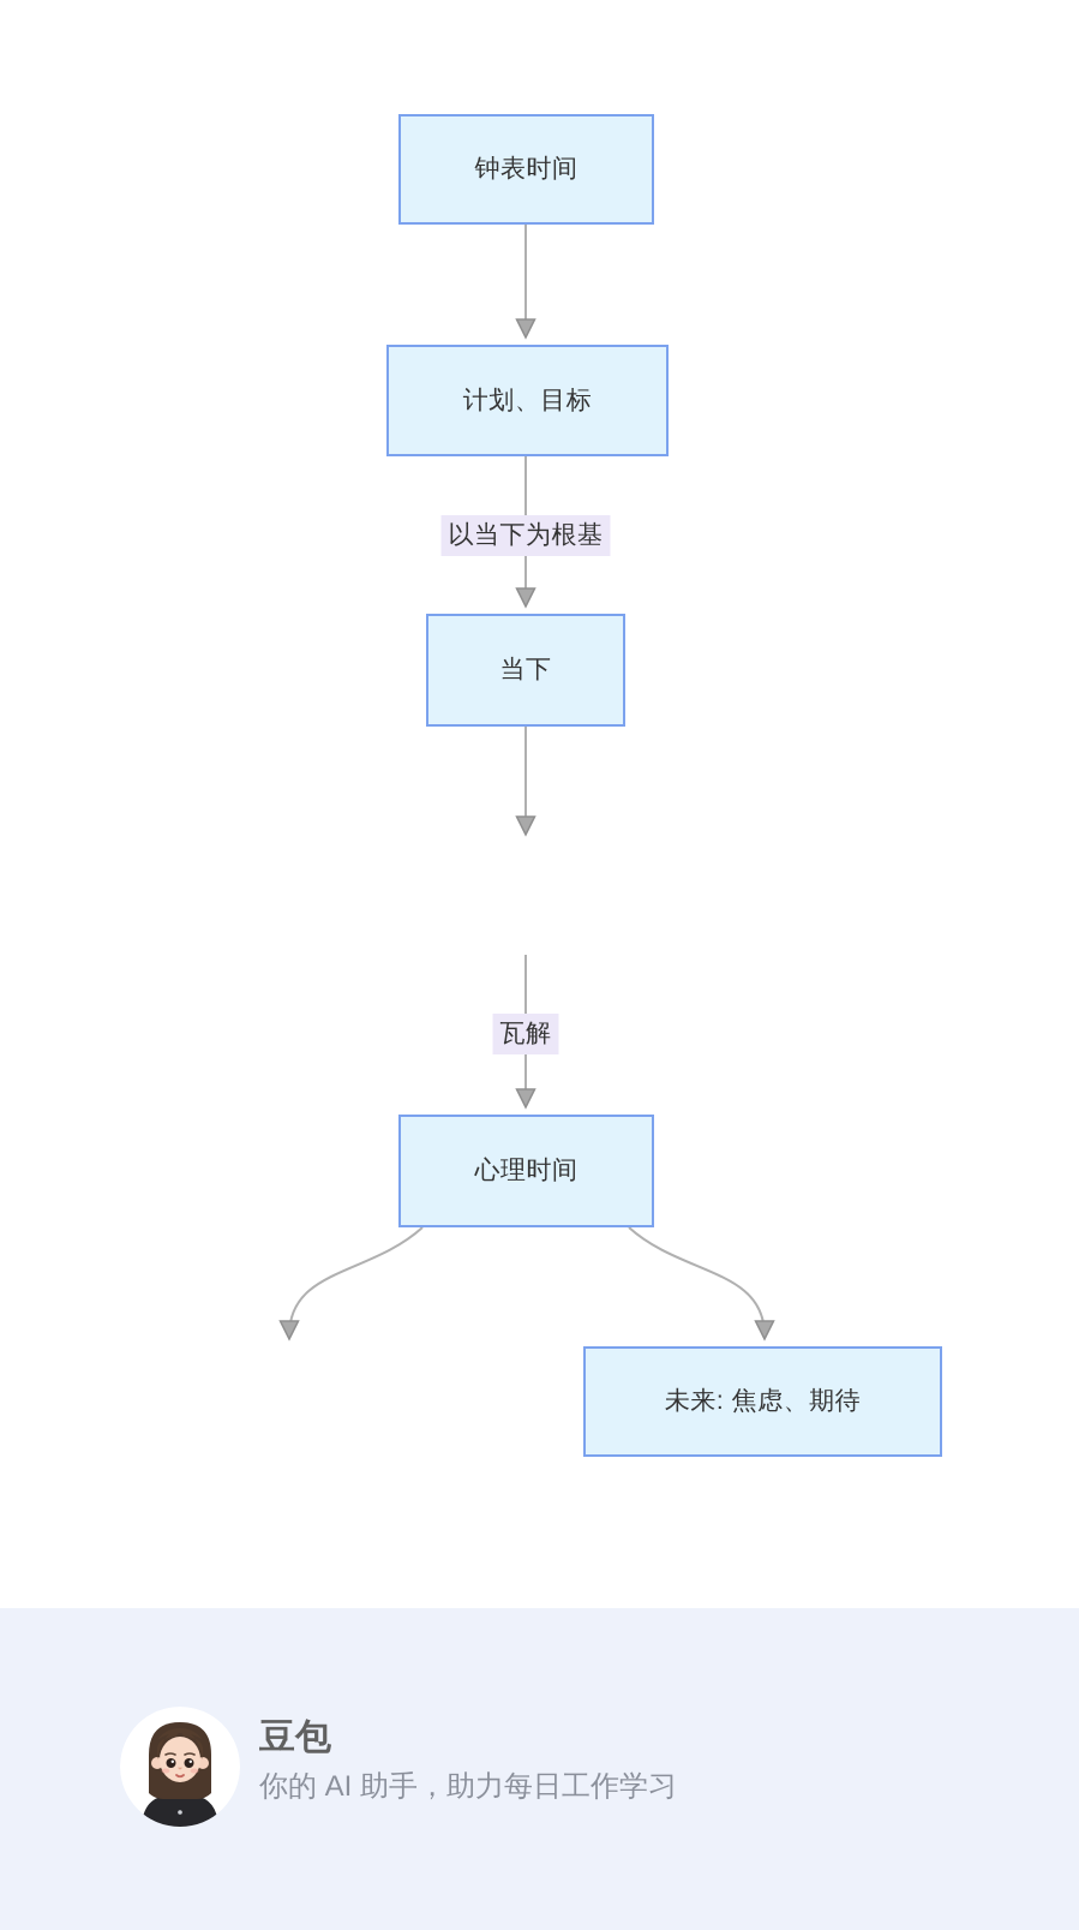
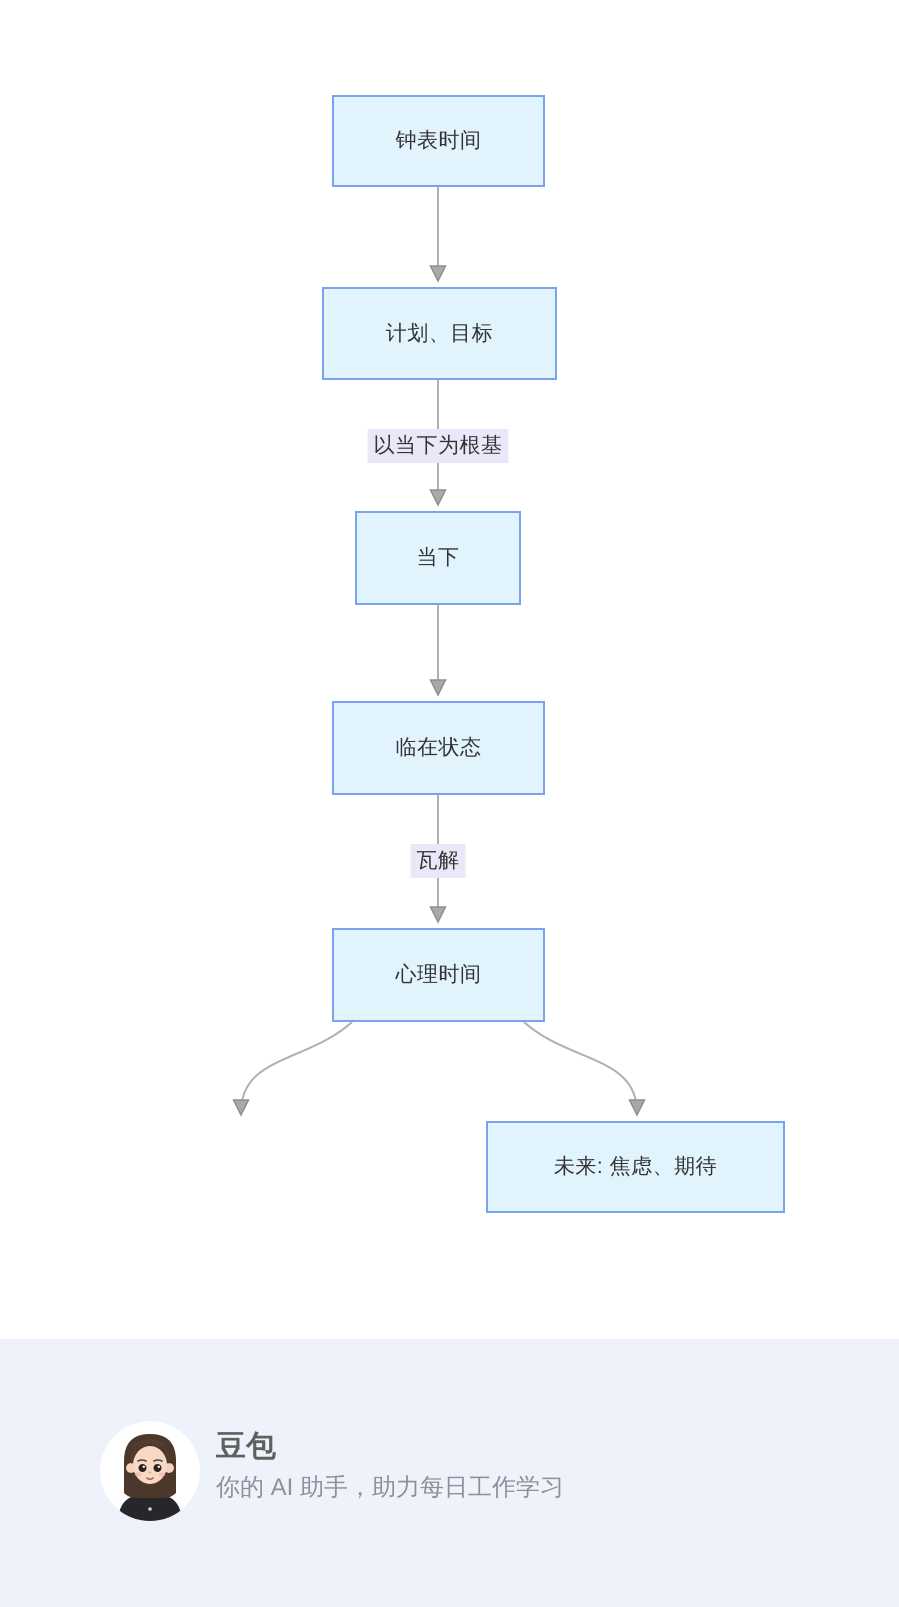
  钟表时间
  计划、目标
  当下
+ 临在状态
  心理时间
  未来: 焦虑、期待
  以当下为根基
  瓦解
  豆包
  你的 AI 助手，助力每日工作学习
